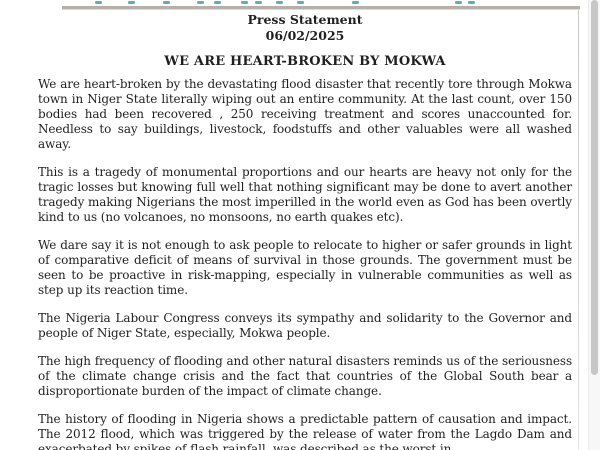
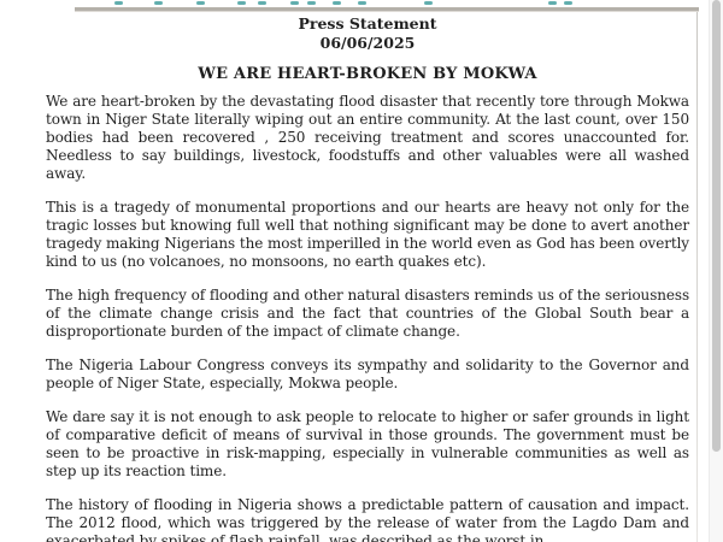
  Press Statement
- 06/02/2025
+ 06/06/2025
  WE ARE HEART-BROKEN BY MOKWA
  We are heart-broken by the devastating flood disaster that recently tore through Mokwa town in Niger State literally wiping out an entire community. At the last count, over 150 bodies had been recovered , 250 receiving treatment and scores unaccounted for. Needless to say buildings, livestock, foodstuffs and other valuables were all washed away.
  This is a tragedy of monumental proportions and our hearts are heavy not only for the tragic losses but knowing full well that nothing significant may be done to avert another tragedy making Nigerians the most imperilled in the world even as God has been overtly kind to us (no volcanoes, no monsoons, no earth quakes etc).
- We dare say it is not enough to ask people to relocate to higher or safer grounds in light of comparative deficit of means of survival in those grounds. The government must be seen to be proactive in risk-mapping, especially in vulnerable communities as well as step up its reaction time.
+ The high frequency of flooding and other natural disasters reminds us of the seriousness of the climate change crisis and the fact that countries of the Global South bear a disproportionate burden of the impact of climate change.
  The Nigeria Labour Congress conveys its sympathy and solidarity to the Governor and people of Niger State, especially, Mokwa people.
- The high frequency of flooding and other natural disasters reminds us of the seriousness of the climate change crisis and the fact that countries of the Global South bear a disproportionate burden of the impact of climate change.
+ We dare say it is not enough to ask people to relocate to higher or safer grounds in light of comparative deficit of means of survival in those grounds. The government must be seen to be proactive in risk-mapping, especially in vulnerable communities as well as step up its reaction time.
  The history of flooding in Nigeria shows a predictable pattern of causation and impact. The 2012 flood, which was triggered by the release of water from the Lagdo Dam and exacerbated by spikes of flash rainfall, was described as the worst in
